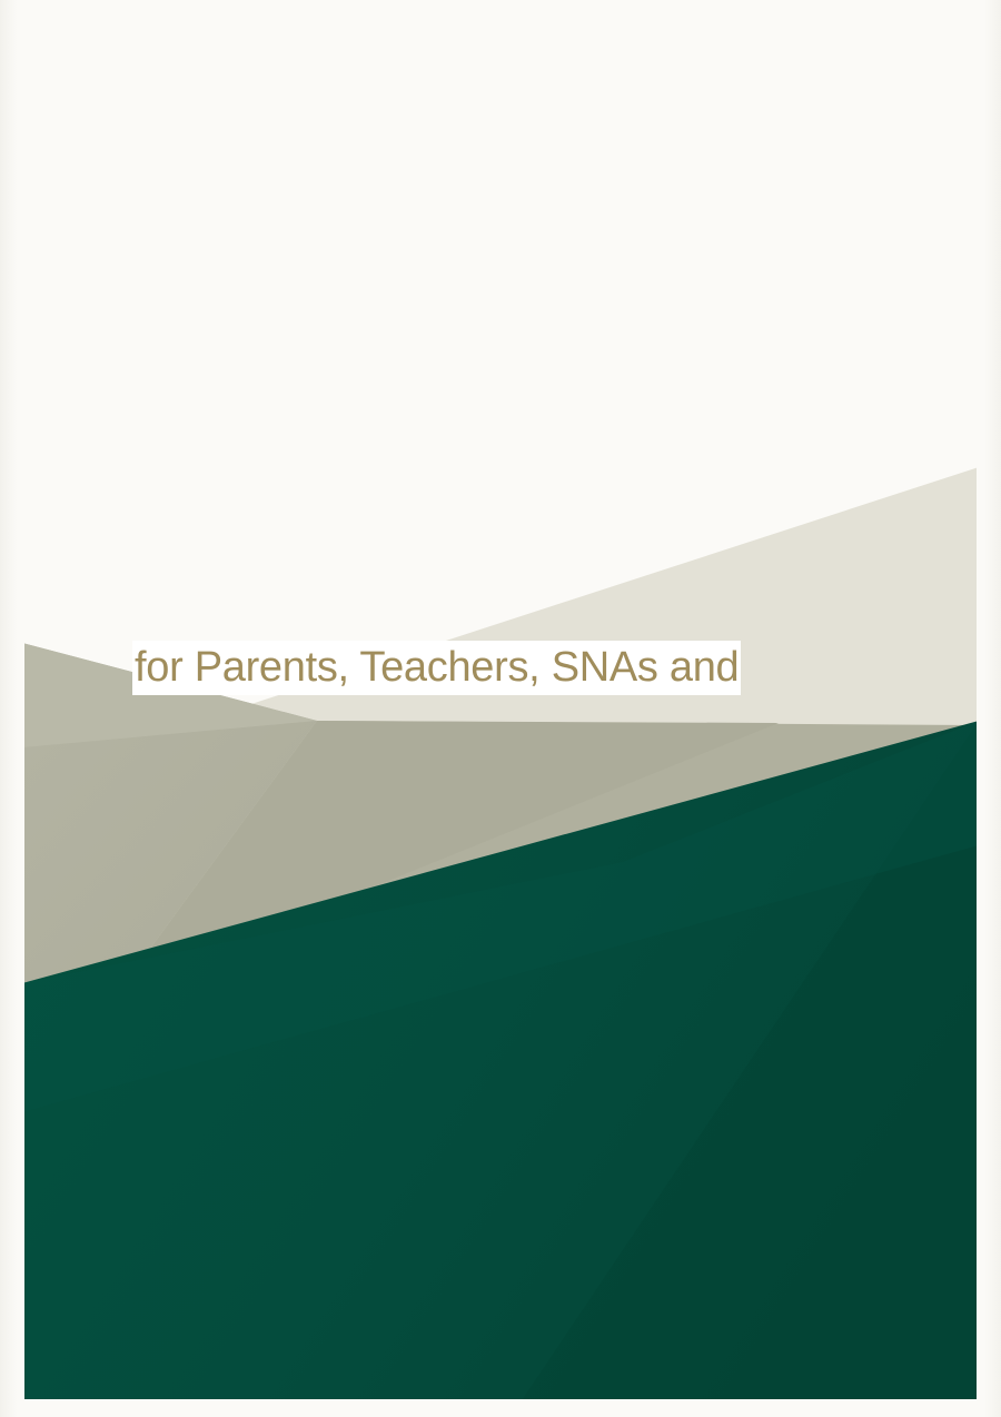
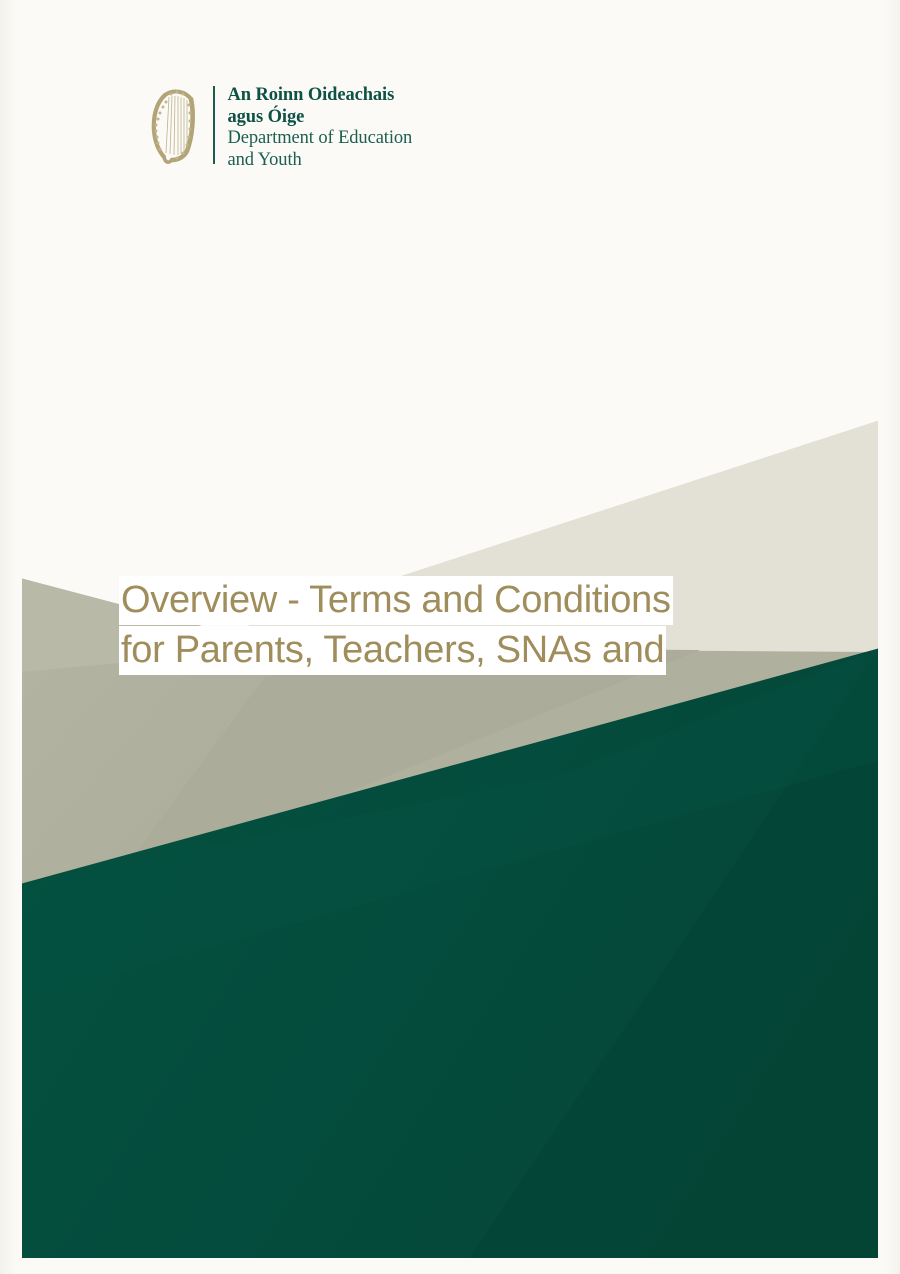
+ An Roinn Oideachais
+ agus Óige
+ Department of Education
+ and Youth
+ Overview - Terms and Conditions
  for Parents, Teachers, SNAs and
